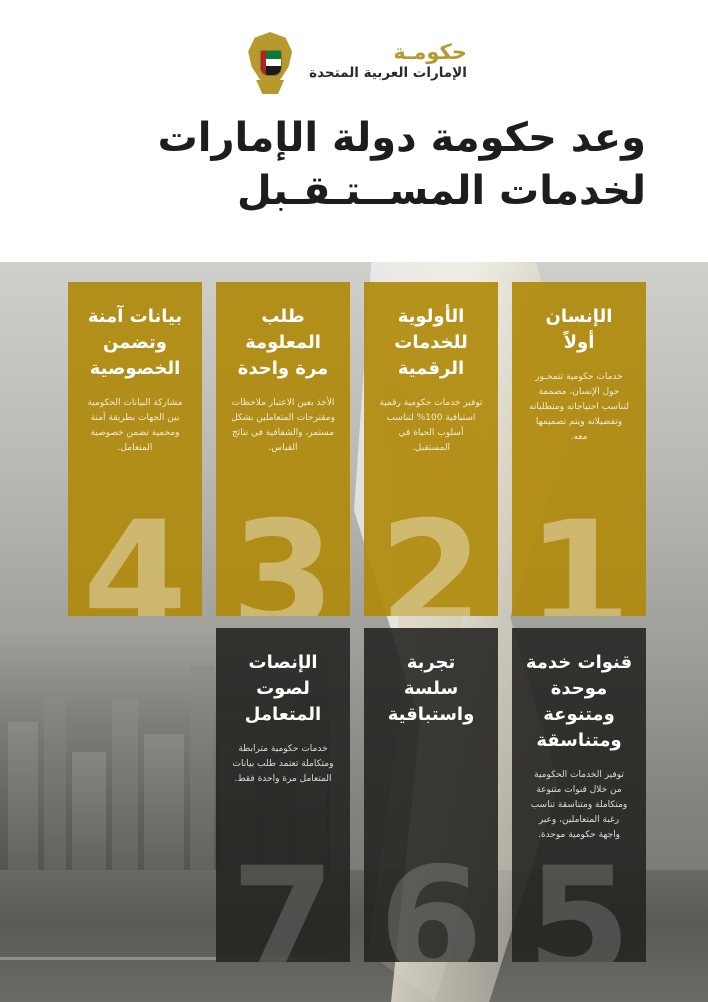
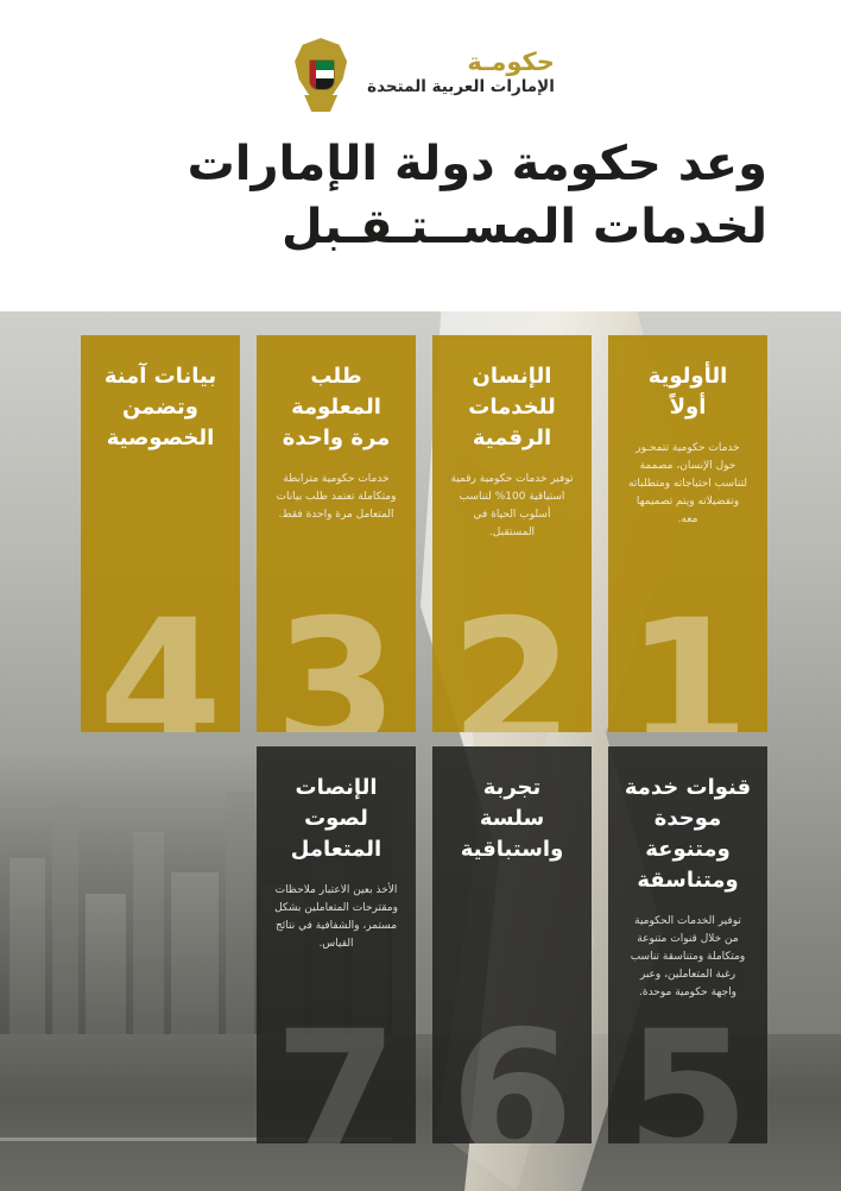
  حكومـة
  الإمارات العربية المتحدة
  وعد حكومة دولة الإمارات
  لخدمات المســتـقـبل
- الإنسان
+ الأولوية
  أولاً
  خدمات حكومية تتمحـور حول الإنسان، مصممة لتناسب احتياجاته ومتطلباته وتفضيلاته ويتم تصميمها معه.
  1
- الأولوية
+ الإنسان
  للخدمات
  الرقمية
  توفير خدمات حكومية رقمية استباقية 100% لتناسب أسلوب الحياة في المستقبل.
  2
  طلب
  المعلومة
  مرة واحدة
- الأخذ بعين الاعتبار ملاحظات ومقترحات المتعاملين بشكل مستمر، والشفافية في نتائج القياس.
+ خدمات حكومية مترابطة ومتكاملة تعتمد طلب بيانات المتعامل مرة واحدة فقط.
  3
  بيانات آمنة
  وتضمن
  الخصوصية
- مشاركة البيانات الحكومية بين الجهات بطريقة آمنة ومحمية تضمن خصوصية المتعامل.
  4
  قنوات خدمة
  موحدة
  ومتنوعة
  ومتناسقة
  توفير الخدمات الحكومية من خلال قنوات متنوعة ومتكاملة ومتناسقة تناسب رغبة المتعاملين، وعبر واجهة حكومية موحدة.
  5
  تجربة سلسة
  واستباقية
  6
  الإنصات
  لصوت
  المتعامل
- خدمات حكومية مترابطة ومتكاملة تعتمد طلب بيانات المتعامل مرة واحدة فقط.
+ الأخذ بعين الاعتبار ملاحظات ومقترحات المتعاملين بشكل مستمر، والشفافية في نتائج القياس.
  7
